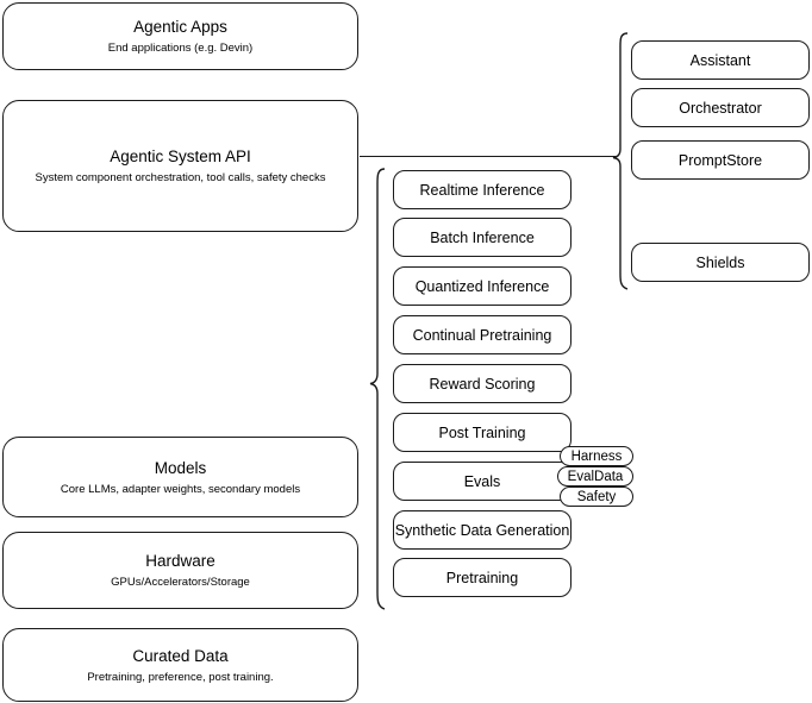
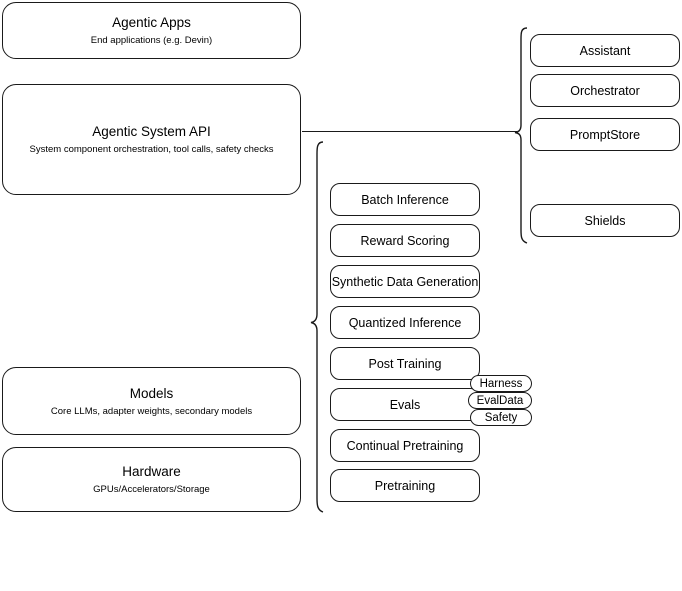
  Agentic Apps
  End applications (e.g. Devin)
  Agentic System API
  System component orchestration, tool calls, safety checks
  Models
  Core LLMs, adapter weights, secondary models
  Hardware
  GPUs/Accelerators/Storage
- Curated Data
- Pretraining, preference, post training.
- Realtime Inference
  Batch Inference
- Quantized Inference
+ Reward Scoring
- Continual Pretraining
+ Synthetic Data Generation
- Reward Scoring
+ Quantized Inference
  Post Training
  Evals
- Synthetic Data Generation
+ Continual Pretraining
  Pretraining
  Harness
  EvalData
  Safety
  Assistant
  Orchestrator
  PromptStore
  Shields
